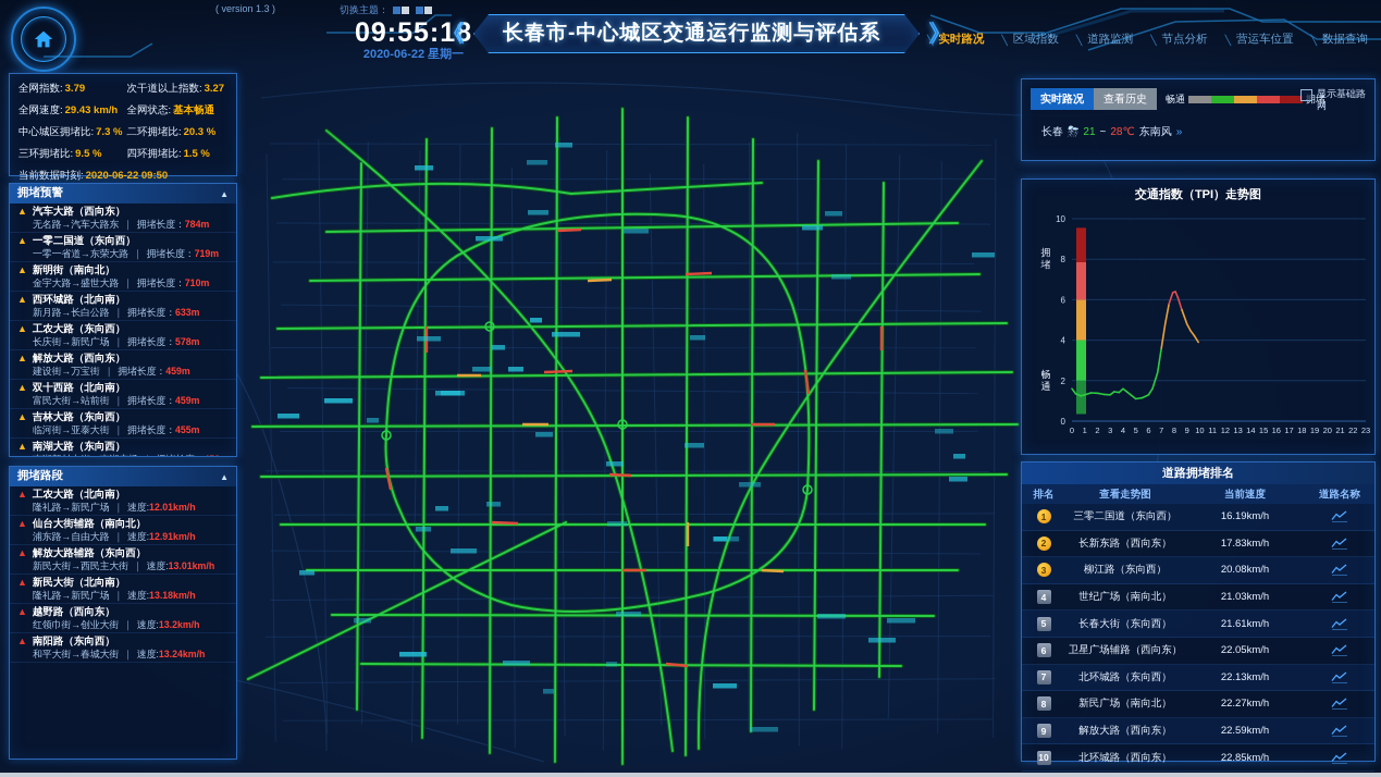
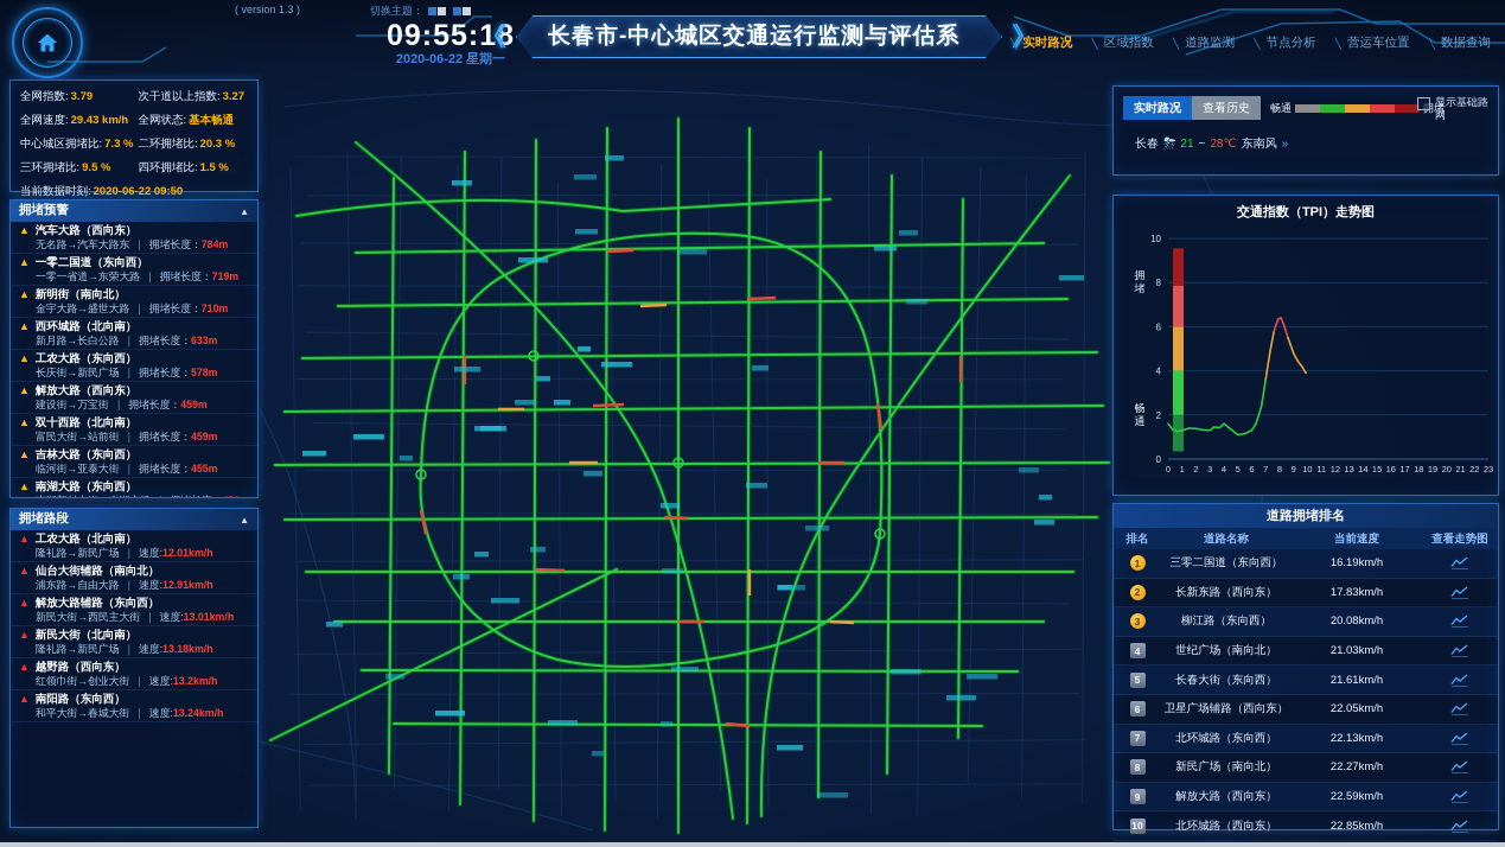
  ( version 1.3 )
  切换主题：
  09:55:18
  2020-06-22 星期一
  《
  长春市-中心城区交通运行监测与评估系
  》
  实时路况
  区域指数
  道路监测
  节点分析
  营运车位置
  数据查询
  全网指数: 3.79
  次干道以上指数: 3.27
  全网速度: 29.43 km/h
  全网状态: 基本畅通
  中心城区拥堵比: 7.3 %
  二环拥堵比: 20.3 %
  三环拥堵比: 9.5 %
  四环拥堵比: 1.5 %
  当前数据时刻: 2020-06-22 09:50
  拥堵预警
  ▲
  ▲
  汽车大路（西向东）
  无名路→汽车大路东 ｜ 拥堵长度：784m
  ▲
  一零二国道（东向西）
  一零一省道→东荣大路 ｜ 拥堵长度：719m
  ▲
  新明街（南向北）
  金宇大路→盛世大路 ｜ 拥堵长度：710m
  ▲
  西环城路（北向南）
  新月路→长白公路 ｜ 拥堵长度：633m
  ▲
  工农大路（东向西）
  长庆街→新民广场 ｜ 拥堵长度：578m
  ▲
  解放大路（西向东）
  建设街→万宝街 ｜ 拥堵长度：459m
  ▲
  双十西路（北向南）
  富民大街→站前街 ｜ 拥堵长度：459m
  ▲
  吉林大路（东向西）
  临河街→亚泰大街 ｜ 拥堵长度：455m
  ▲
  南湖大路（东向西）
  拥堵路段
  ▲
  ▲
  工农大路（北向南）
  隆礼路→新民广场 ｜ 速度:12.01km/h
  ▲
  仙台大街辅路（南向北）
  浦东路→自由大路 ｜ 速度:12.91km/h
  ▲
  解放大路辅路（东向西）
  新民大街→西民主大街 ｜ 速度:13.01km/h
  ▲
  新民大街（北向南）
  隆礼路→新民广场 ｜ 速度:13.18km/h
  ▲
  越野路（西向东）
  红领巾街→创业大街 ｜ 速度:13.2km/h
  ▲
  南阳路（东向西）
  和平大街→春城大街 ｜ 速度:13.24km/h
  实时路况
  查看历史
  畅通
  拥堵
  显示基础路网
  长春
  ⛈
  21
  ~
  28℃
  东南风
  »
  交通指数（TPI）走势图
  0
  2
  4
  6
  8
  10
  0
  1
  2
  3
  4
  5
  6
  7
  8
  9
  10
  11
  12
  13
  14
  15
  16
  17
  18
  19
  20
  21
  22
  23
  拥
  堵
  畅
  通
  道路拥堵排名
  排名
- 查看走势图
+ 道路名称
  当前速度
- 道路名称
+ 查看走势图
  1
  三零二国道（东向西）
  16.19km/h
  2
  长新东路（西向东）
  17.83km/h
  3
  柳江路（东向西）
  20.08km/h
  4
  世纪广场（南向北）
  21.03km/h
  5
  长春大街（东向西）
  21.61km/h
  6
  卫星广场辅路（西向东）
  22.05km/h
  7
  北环城路（东向西）
  22.13km/h
  8
  新民广场（南向北）
  22.27km/h
  9
  解放大路（西向东）
  22.59km/h
  10
  北环城路（西向东）
  22.85km/h
